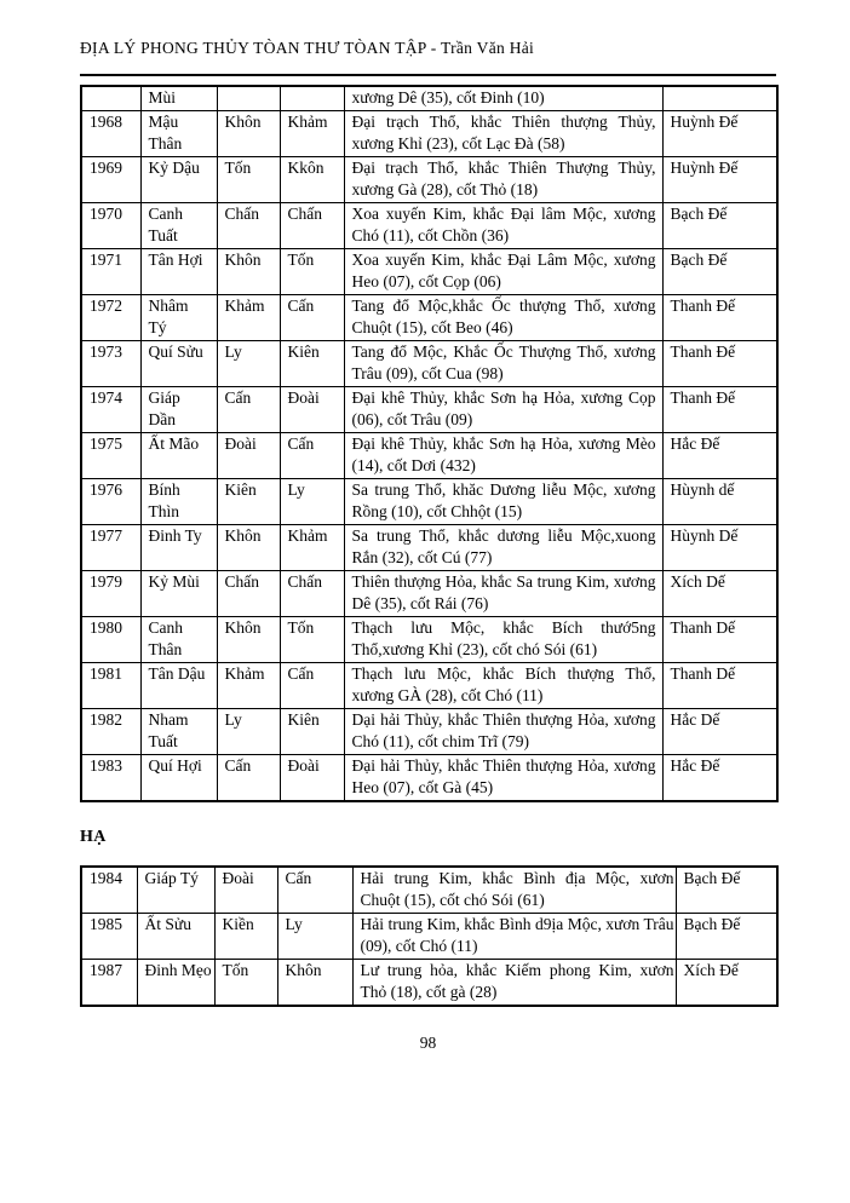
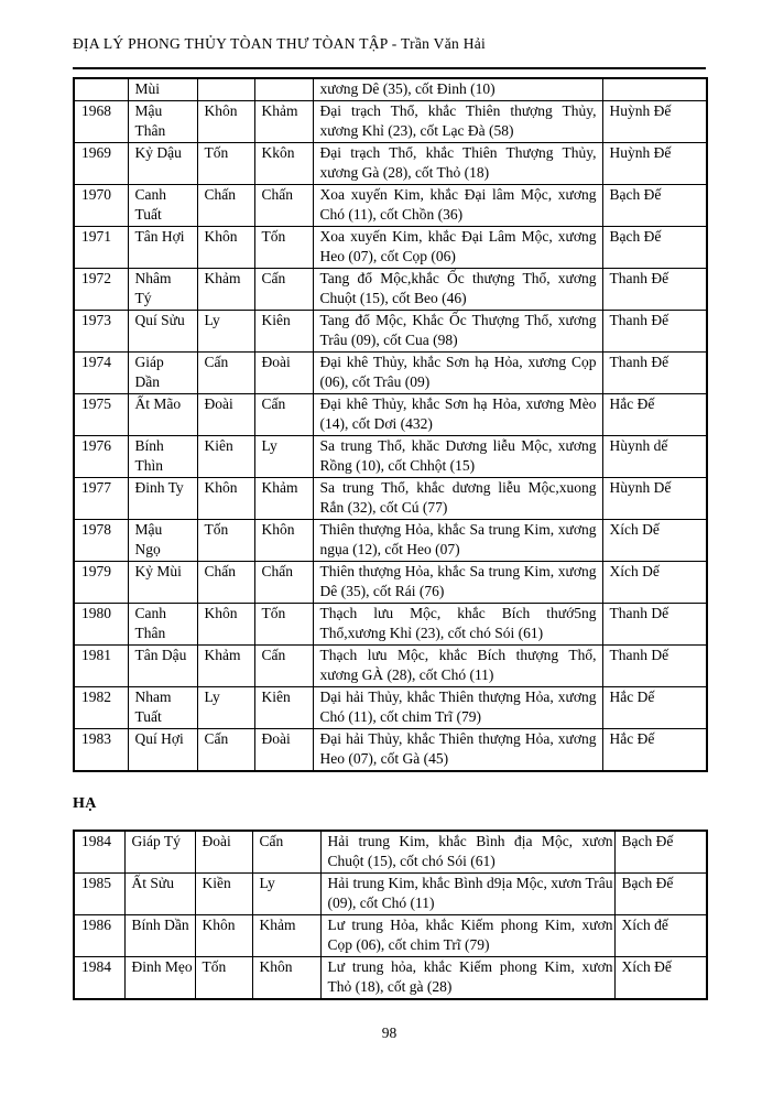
  ĐỊA LÝ PHONG THỦY TÒAN THƯ TÒAN TẬP - Trần Văn Hải
  	Mùi			xương Dê (35), cốt Đinh (10)
  1968	Mậu Thân	Khôn	Khảm	Đại trạch Thổ, khắc Thiên thượng Thủy, xương Khỉ (23), cốt Lạc Đà (58)	Huỳnh Đế
  1969	Kỷ Dậu	Tốn	Kkôn	Đại trạch Thổ, khắc Thiên Thượng Thủy, xương Gà (28), cốt Thỏ (18)	Huỳnh Đế
  1970	Canh Tuất	Chấn	Chấn	Xoa xuyến Kim, khắc Đại lâm Mộc, xương Chó (11), cốt Chồn (36)	Bạch Đế
  1971	Tân Hợi	Khôn	Tốn	Xoa xuyến Kim, khắc Đại Lâm Mộc, xương Heo (07), cốt Cọp (06)	Bạch Đế
  1972	Nhâm Tý	Khảm	Cấn	Tang đổ Mộc,khắc Ốc thượng Thổ, xương Chuột (15), cốt Beo (46)	Thanh Đế
  1973	Quí Sửu	Ly	Kiên	Tang đổ Mộc, Khắc Ốc Thượng Thổ, xương Trâu (09), cốt Cua (98)	Thanh Đế
  1974	Giáp Dần	Cấn	Đoài	Đại khê Thủy, khắc Sơn hạ Hỏa, xương Cọp (06), cốt Trâu (09)	Thanh Đế
  1975	Ất Mão	Đoài	Cấn	Đại khê Thủy, khắc Sơn hạ Hỏa, xương Mèo (14), cốt Dơi (432)	Hắc Đế
  1976	Bính Thìn	Kiên	Ly	Sa trung Thổ, khăc Dương liễu Mộc, xương Rồng (10), cốt Chhột (15)	Hùynh dế
  1977	Đinh Ty	Khôn	Khảm	Sa trung Thổ, khắc dương liễu Mộc,xuong Rắn (32), cốt Cú (77)	Hùynh Dế
+ 1978	Mậu Ngọ	Tốn	Khôn	Thiên thượng Hỏa, khắc Sa trung Kim, xương ngụa (12), cốt Heo (07)	Xích Dế
  1979	Kỷ Mùi	Chấn	Chấn	Thiên thượng Hỏa, khắc Sa trung Kim, xương Dê (35), cốt Rái (76)	Xích Dế
  1980	Canh Thân	Khôn	Tốn	Thạch lưu Mộc, khắc Bích thướ5ng Thổ,xương Khỉ (23), cốt chó Sói (61)	Thanh Dế
  1981	Tân Dậu	Khảm	Cấn	Thạch lưu Mộc, khắc Bích thượng Thổ, xương GÀ (28), cốt Chó (11)	Thanh Dế
  1982	Nham Tuất	Ly	Kiên	Dại hải Thủy, khắc Thiên thượng Hỏa, xương Chó (11), cốt chim Trĩ (79)	Hắc Dế
  1983	Quí Hợi	Cấn	Đoài	Đại hải Thủy, khắc Thiên thượng Hỏa, xương Heo (07), cốt Gà (45)	Hắc Đế
  HẠ
  1984	Giáp Tý	Đoài	Cấn	Hải trung Kim, khắc Bình địa Mộc, xươn Chuột (15), cốt chó Sói (61)	Bạch Đế
  1985	Ất Sửu	Kiền	Ly	Hải trung Kim, khắc Bình d9ịa Mộc, xươn Trâu (09), cốt Chó (11)	Bạch Đế
+ 1986	Bính Dần	Khôn	Khảm	Lư trung Hỏa, khắc Kiếm phong Kim, xươn Cọp (06), cốt chim Trĩ (79)	Xích đế
- 1987	Đinh Mẹo	Tốn	Khôn	Lư trung hỏa, khắc Kiếm phong Kim, xươn Thỏ (18), cốt gà (28)	Xích Đế
+ 1984	Đinh Mẹo	Tốn	Khôn	Lư trung hỏa, khắc Kiếm phong Kim, xươn Thỏ (18), cốt gà (28)	Xích Đế
  98
